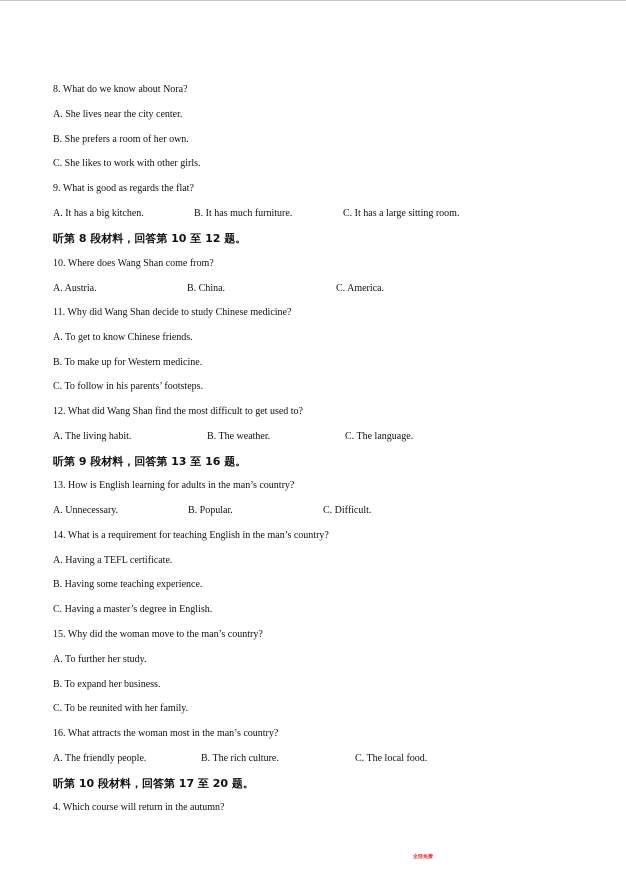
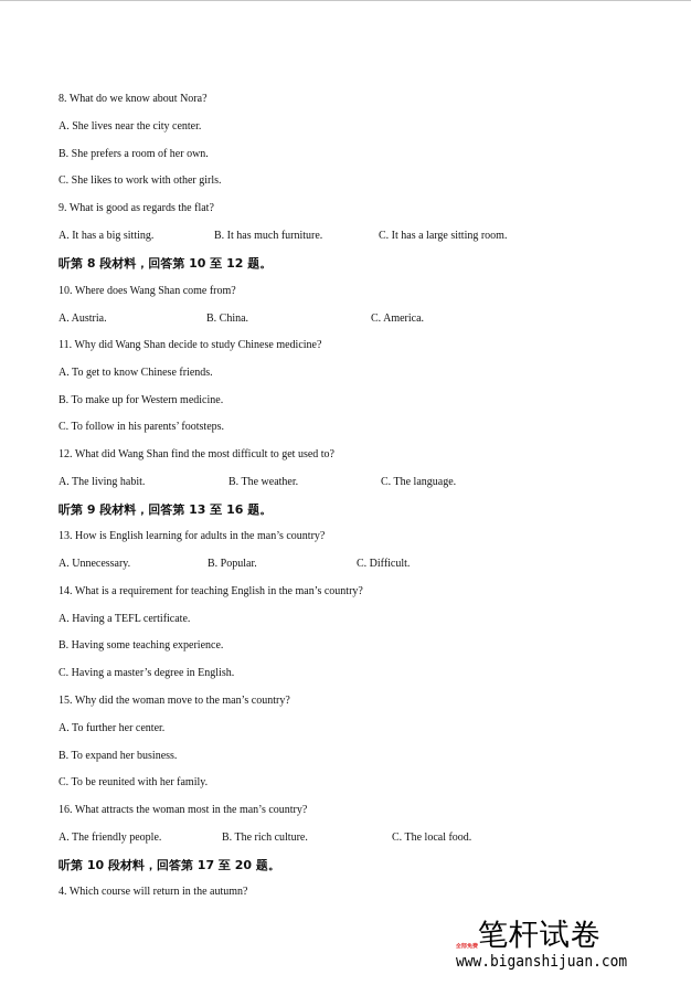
  8. What do we know about Nora?
  A. She lives near the city center.
  B. She prefers a room of her own.
  C. She likes to work with other girls.
  9. What is good as regards the flat?
- A. It has a big kitchen.
+ A. It has a big sitting.
  B. It has much furniture.
  C. It has a large sitting room.
  听第 8 段材料，回答第 10 至 12 题。
  10. Where does Wang Shan come from?
  A. Austria.
  B. China.
  C. America.
  11. Why did Wang Shan decide to study Chinese medicine?
  A. To get to know Chinese friends.
  B. To make up for Western medicine.
  C. To follow in his parents’ footsteps.
  12. What did Wang Shan find the most difficult to get used to?
  A. The living habit.
  B. The weather.
  C. The language.
  听第 9 段材料，回答第 13 至 16 题。
  13. How is English learning for adults in the man’s country?
  A. Unnecessary.
  B. Popular.
  C. Difficult.
  14. What is a requirement for teaching English in the man’s country?
  A. Having a TEFL certificate.
  B. Having some teaching experience.
  C. Having a master’s degree in English.
  15. Why did the woman move to the man’s country?
- A. To further her study.
+ A. To further her center.
  B. To expand her business.
  C. To be reunited with her family.
  16. What attracts the woman most in the man’s country?
  A. The friendly people.
  B. The rich culture.
  C. The local food.
  听第 10 段材料，回答第 17 至 20 题。
  4. Which course will return in the autumn?
+ 笔杆试卷
+ www.biganshijuan.com
